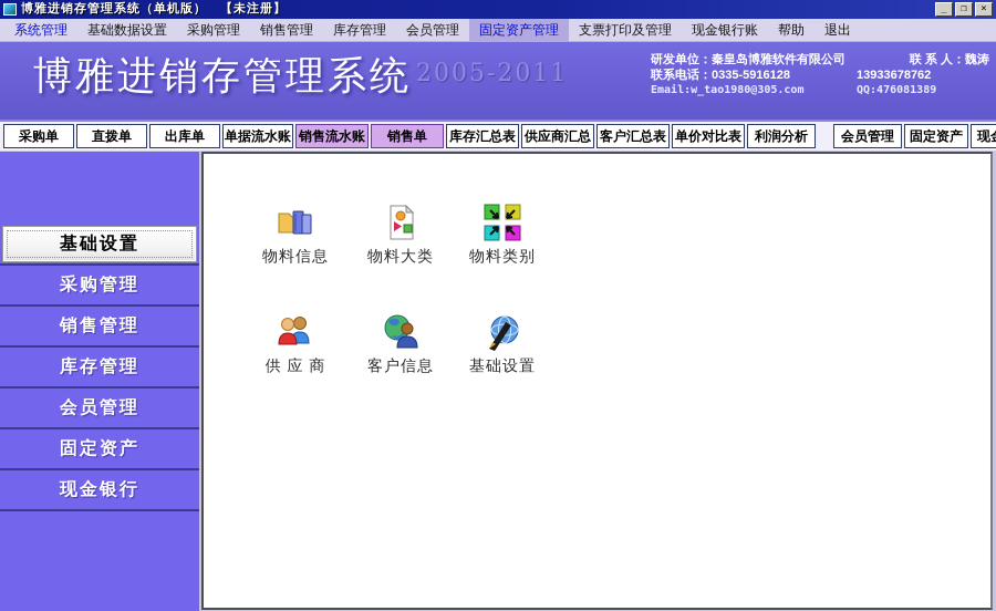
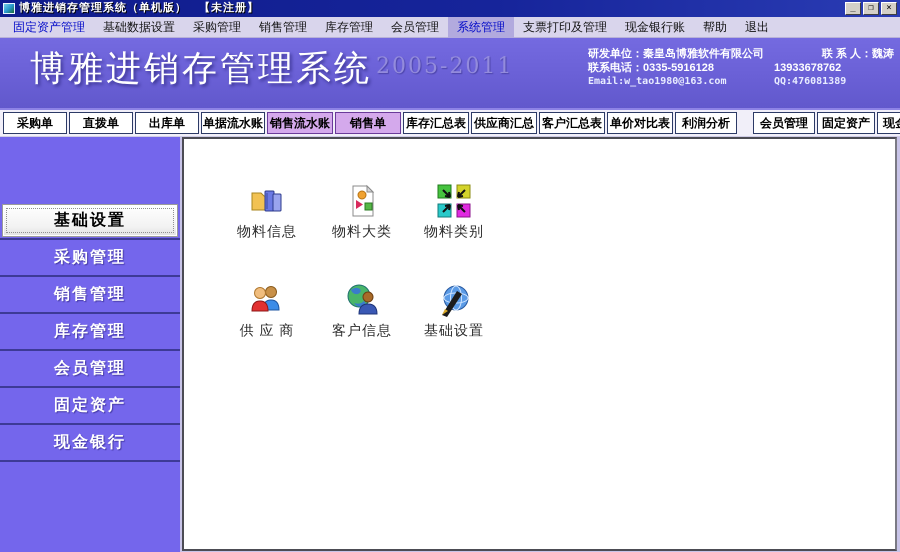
  博雅进销存管理系统（单机版） 【未注册】
  _
  ❐
  ×
- 系统管理
+ 固定资产管理
  基础数据设置
  采购管理
  销售管理
  库存管理
  会员管理
- 固定资产管理
+ 系统管理
  支票打印及管理
  现金银行账
  帮助
  退出
  博雅进销存管理系统
  2005-2011
  研发单位：秦皇岛博雅软件有限公司
  联 系 人：魏涛
  联系电话：0335-5916128
  13933678762
- Email:w_tao1980@305.com
+ Email:w_tao1980@163.com
  QQ:476081389
  采购单
  直拨单
  出库单
  单据流水账
  销售流水账
  销售单
  库存汇总表
  供应商汇总
  客户汇总表
  单价对比表
  利润分析
  会员管理
  固定资产
  基础设置
  采购管理
  销售管理
  库存管理
  会员管理
  固定资产
  现金银行
  物料信息
  物料大类
  物料类别
  供 应 商
  客户信息
  基础设置
